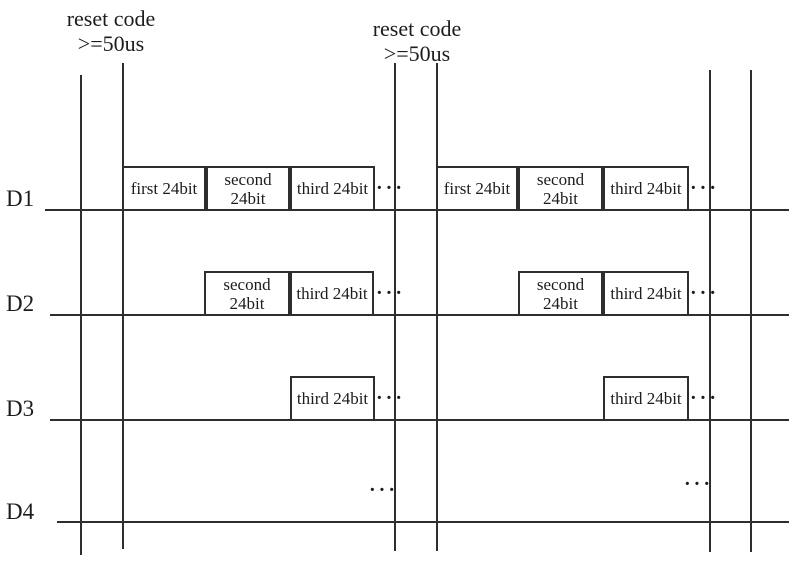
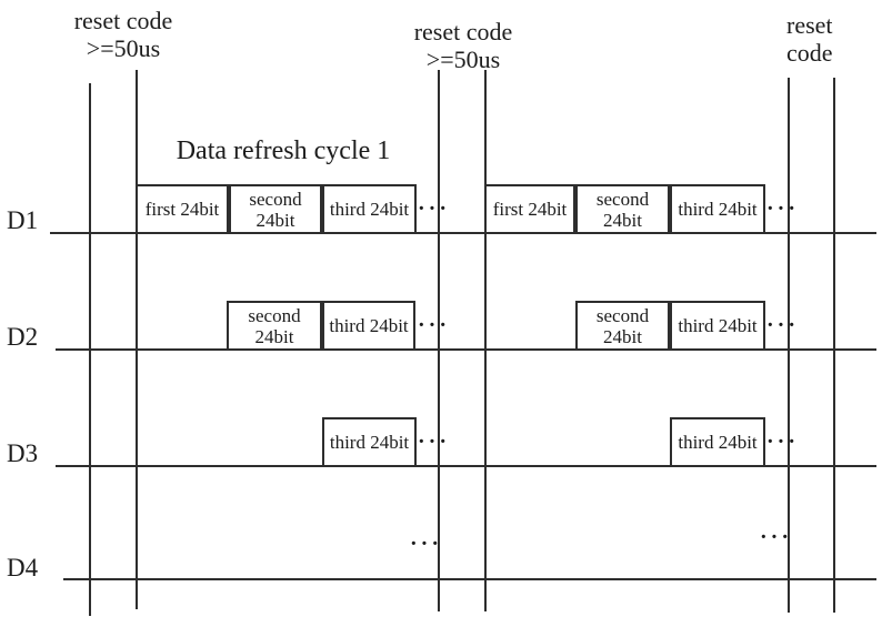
  reset code
  >=50us
  reset code
  >=50us
+ reset
+ code
+ Data refresh cycle 1
  D1
  D2
  D3
  D4
  first 24bit
  second
  24bit
  third 24bit
  first 24bit
  second
  24bit
  third 24bit
  second
  24bit
  third 24bit
  second
  24bit
  third 24bit
  third 24bit
  third 24bit
  ···
  ···
  ···
  ···
  ···
  ···
  ···
  ···
